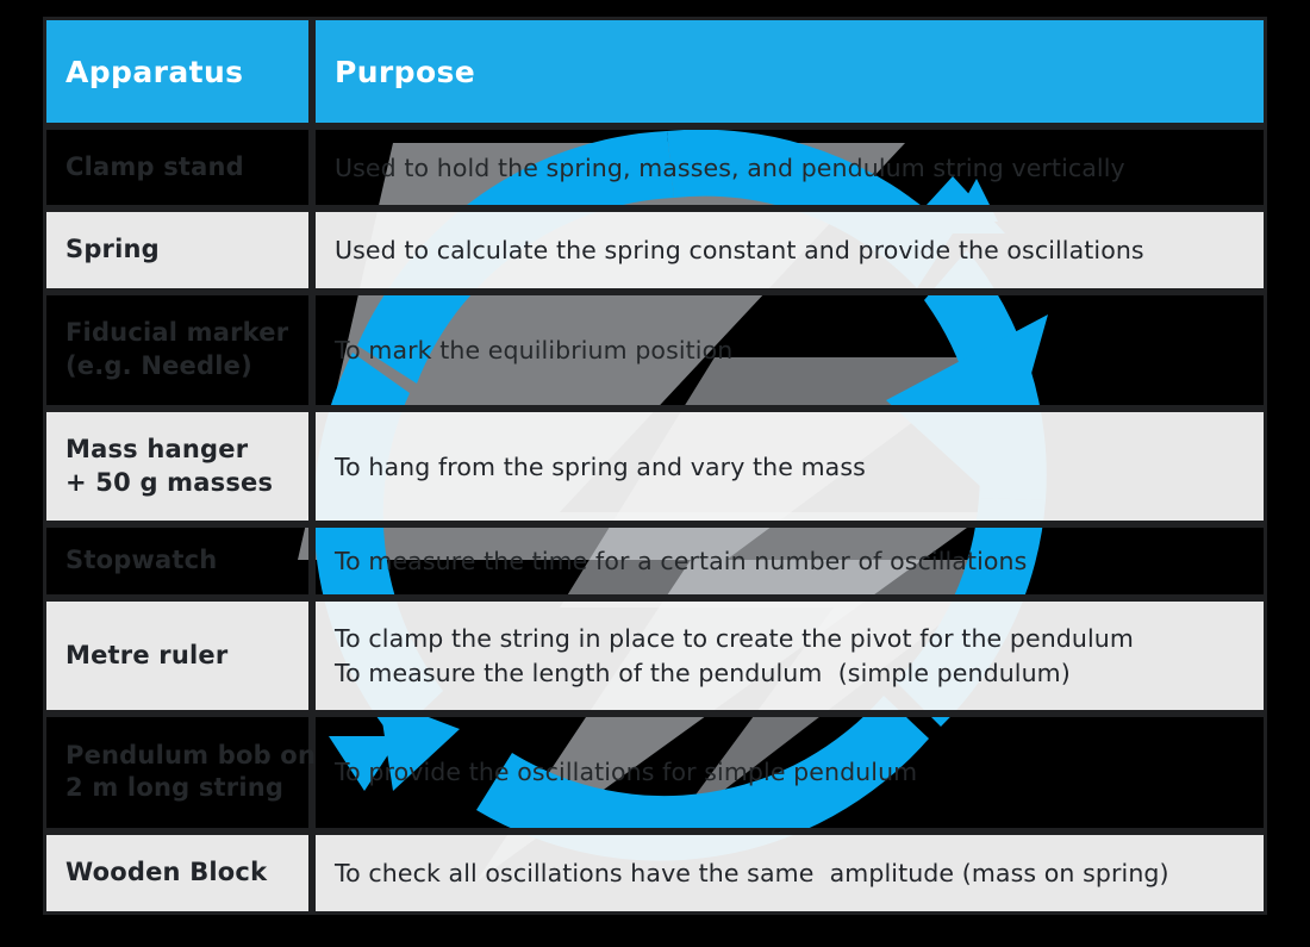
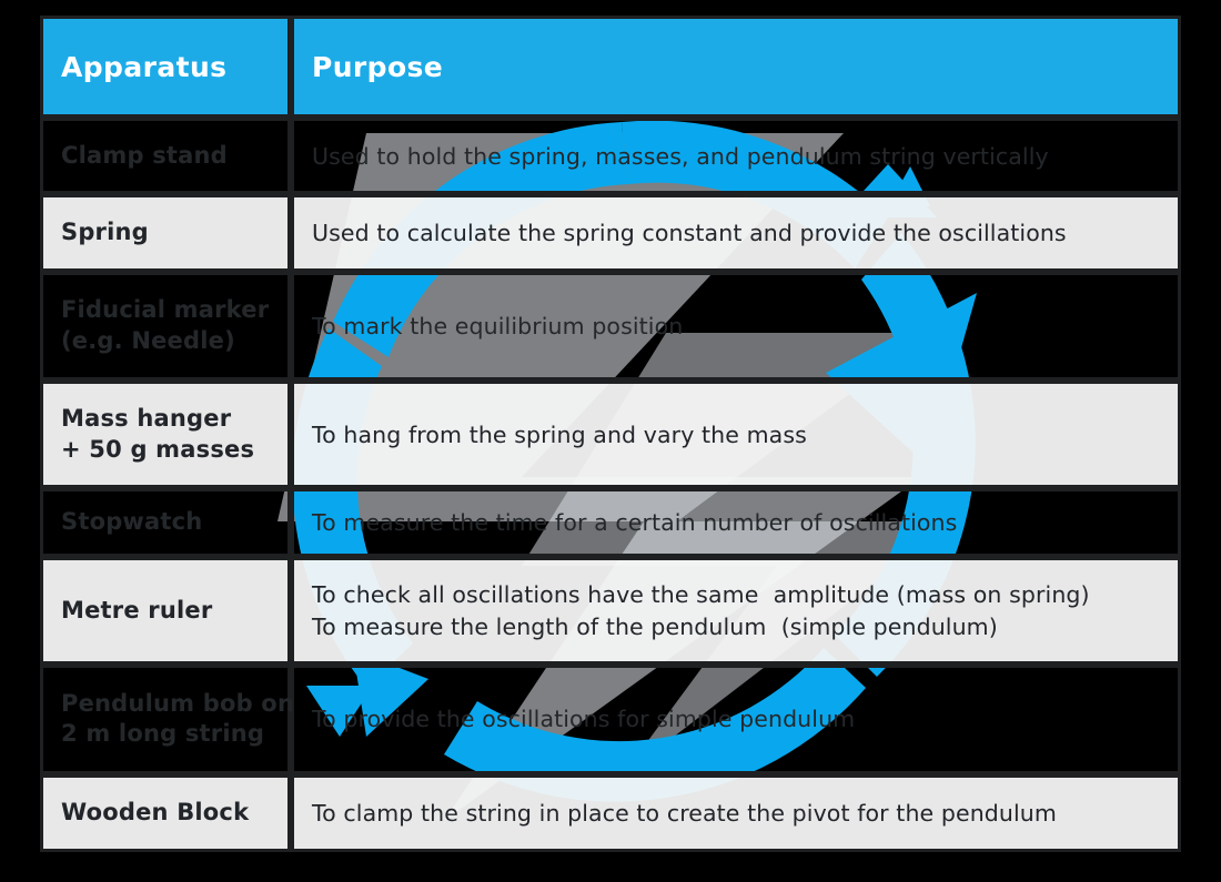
  Apparatus	Purpose
  Clamp stand	Used to hold the spring, masses, and pendulum string vertically
  Spring	Used to calculate the spring constant and provide the oscillations
  Fiducial marker (e.g. Needle)	To mark the equilibrium position
  Mass hanger + 50 g masses	To hang from the spring and vary the mass
  Stopwatch	To measure the time for a certain number of oscillations
- Metre ruler	To clamp the string in place to create the pivot for the pendulum To measure the length of the pendulum (simple pendulum)
+ Metre ruler	To check all oscillations have the same amplitude (mass on spring) To measure the length of the pendulum (simple pendulum)
  Pendulum bob on 2 m long string	To provide the oscillations for simple pendulum
- Wooden Block	To check all oscillations have the same amplitude (mass on spring)
+ Wooden Block	To clamp the string in place to create the pivot for the pendulum
